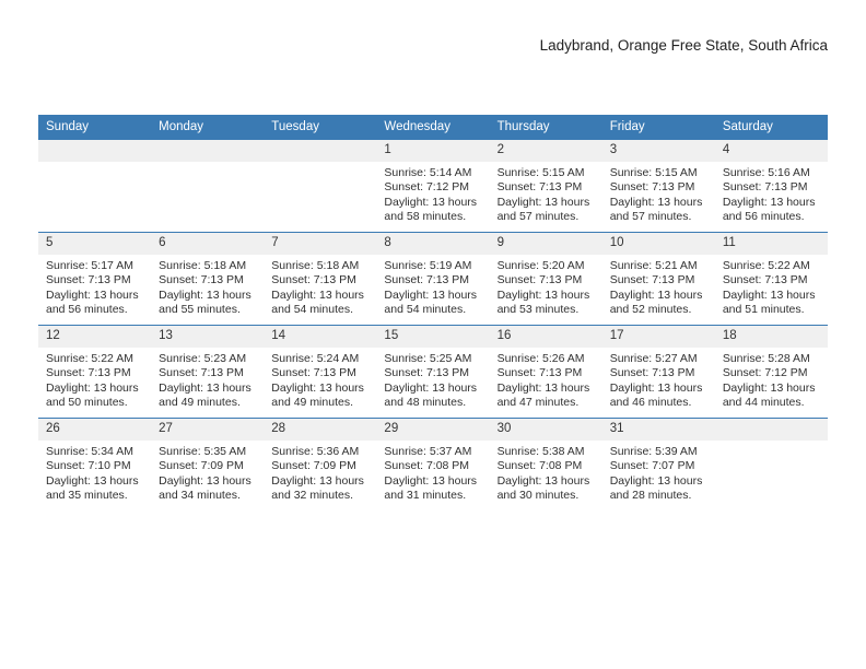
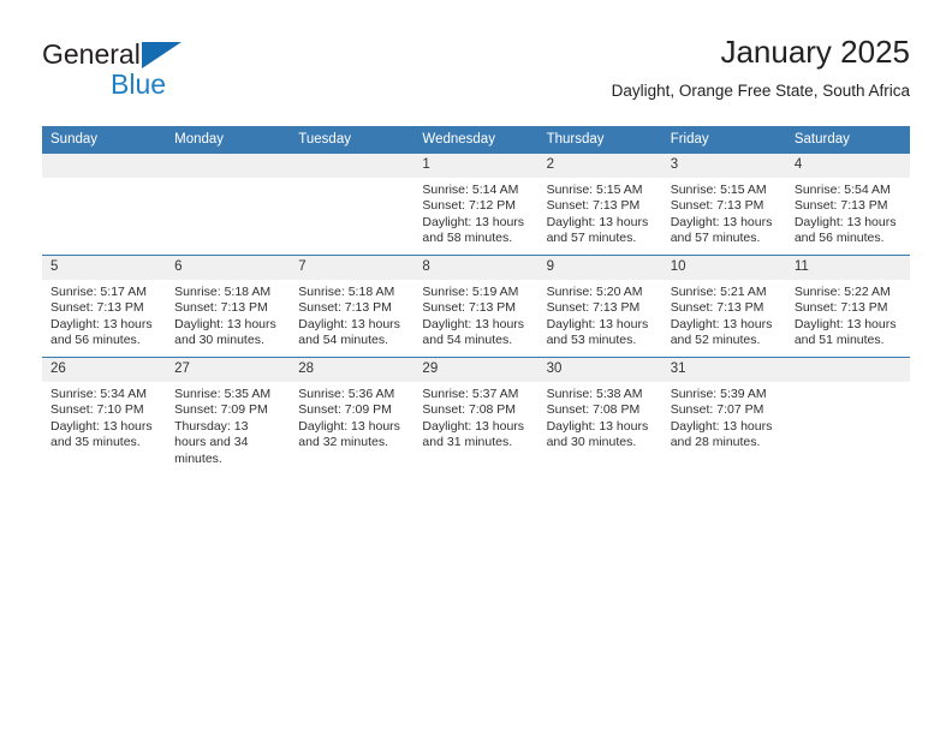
+ General
+ Blue
+ January 2025
- Ladybrand, Orange Free State, South Africa
+ Daylight, Orange Free State, South Africa
  Sunday	Monday	Tuesday	Wednesday	Thursday	Friday	Saturday
- 			1Sunrise: 5:14 AMSunset: 7:12 PMDaylight: 13 hours and 58 minutes.	2Sunrise: 5:15 AMSunset: 7:13 PMDaylight: 13 hours and 57 minutes.	3Sunrise: 5:15 AMSunset: 7:13 PMDaylight: 13 hours and 57 minutes.	4Sunrise: 5:16 AMSunset: 7:13 PMDaylight: 13 hours and 56 minutes.
+ 			1Sunrise: 5:14 AMSunset: 7:12 PMDaylight: 13 hours and 58 minutes.	2Sunrise: 5:15 AMSunset: 7:13 PMDaylight: 13 hours and 57 minutes.	3Sunrise: 5:15 AMSunset: 7:13 PMDaylight: 13 hours and 57 minutes.	4Sunrise: 5:54 AMSunset: 7:13 PMDaylight: 13 hours and 56 minutes.
- 5Sunrise: 5:17 AMSunset: 7:13 PMDaylight: 13 hours and 56 minutes.	6Sunrise: 5:18 AMSunset: 7:13 PMDaylight: 13 hours and 55 minutes.	7Sunrise: 5:18 AMSunset: 7:13 PMDaylight: 13 hours and 54 minutes.	8Sunrise: 5:19 AMSunset: 7:13 PMDaylight: 13 hours and 54 minutes.	9Sunrise: 5:20 AMSunset: 7:13 PMDaylight: 13 hours and 53 minutes.	10Sunrise: 5:21 AMSunset: 7:13 PMDaylight: 13 hours and 52 minutes.	11Sunrise: 5:22 AMSunset: 7:13 PMDaylight: 13 hours and 51 minutes.
+ 5Sunrise: 5:17 AMSunset: 7:13 PMDaylight: 13 hours and 56 minutes.	6Sunrise: 5:18 AMSunset: 7:13 PMDaylight: 13 hours and 30 minutes.	7Sunrise: 5:18 AMSunset: 7:13 PMDaylight: 13 hours and 54 minutes.	8Sunrise: 5:19 AMSunset: 7:13 PMDaylight: 13 hours and 54 minutes.	9Sunrise: 5:20 AMSunset: 7:13 PMDaylight: 13 hours and 53 minutes.	10Sunrise: 5:21 AMSunset: 7:13 PMDaylight: 13 hours and 52 minutes.	11Sunrise: 5:22 AMSunset: 7:13 PMDaylight: 13 hours and 51 minutes.
- 12Sunrise: 5:22 AMSunset: 7:13 PMDaylight: 13 hours and 50 minutes.	13Sunrise: 5:23 AMSunset: 7:13 PMDaylight: 13 hours and 49 minutes.	14Sunrise: 5:24 AMSunset: 7:13 PMDaylight: 13 hours and 49 minutes.	15Sunrise: 5:25 AMSunset: 7:13 PMDaylight: 13 hours and 48 minutes.	16Sunrise: 5:26 AMSunset: 7:13 PMDaylight: 13 hours and 47 minutes.	17Sunrise: 5:27 AMSunset: 7:13 PMDaylight: 13 hours and 46 minutes.	18Sunrise: 5:28 AMSunset: 7:12 PMDaylight: 13 hours and 44 minutes.
- 26Sunrise: 5:34 AMSunset: 7:10 PMDaylight: 13 hours and 35 minutes.	27Sunrise: 5:35 AMSunset: 7:09 PMDaylight: 13 hours and 34 minutes.	28Sunrise: 5:36 AMSunset: 7:09 PMDaylight: 13 hours and 32 minutes.	29Sunrise: 5:37 AMSunset: 7:08 PMDaylight: 13 hours and 31 minutes.	30Sunrise: 5:38 AMSunset: 7:08 PMDaylight: 13 hours and 30 minutes.	31Sunrise: 5:39 AMSunset: 7:07 PMDaylight: 13 hours and 28 minutes.
+ 26Sunrise: 5:34 AMSunset: 7:10 PMDaylight: 13 hours and 35 minutes.	27Sunrise: 5:35 AMSunset: 7:09 PMThursday: 13 hours and 34 minutes.	28Sunrise: 5:36 AMSunset: 7:09 PMDaylight: 13 hours and 32 minutes.	29Sunrise: 5:37 AMSunset: 7:08 PMDaylight: 13 hours and 31 minutes.	30Sunrise: 5:38 AMSunset: 7:08 PMDaylight: 13 hours and 30 minutes.	31Sunrise: 5:39 AMSunset: 7:07 PMDaylight: 13 hours and 28 minutes.
